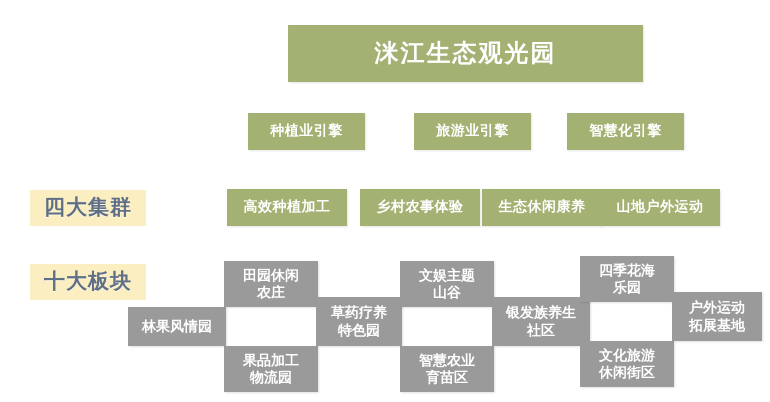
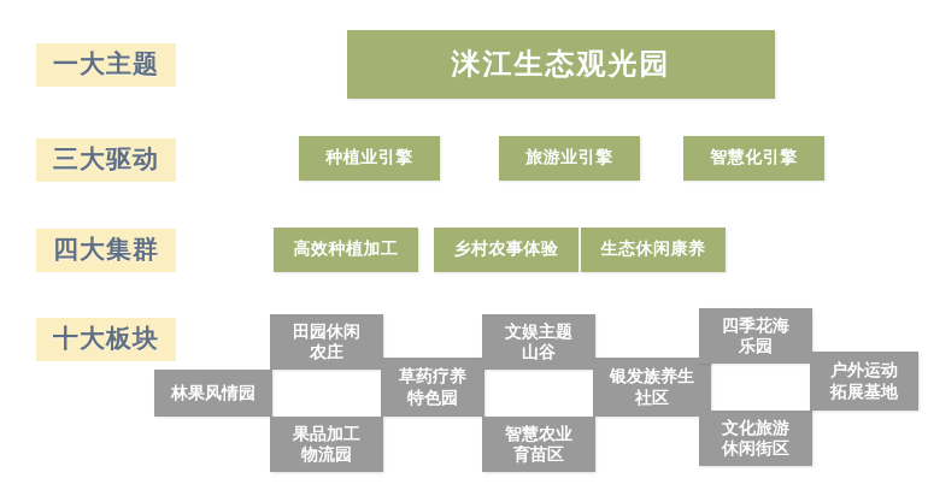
+ 一大主题
+ 三大驱动
  四大集群
  十大板块
  洣江生态观光园
  种植业引擎
  旅游业引擎
  智慧化引擎
  高效种植加工
  乡村农事体验
  生态休闲康养
- 山地户外运动
  林果风情园
  田园休闲
  农庄
  果品加工
  物流园
  草药疗养
  特色园
  文娱主题
  山谷
  智慧农业
  育苗区
  银发族养生
  社区
  四季花海
  乐园
  文化旅游
  休闲街区
  户外运动
  拓展基地
